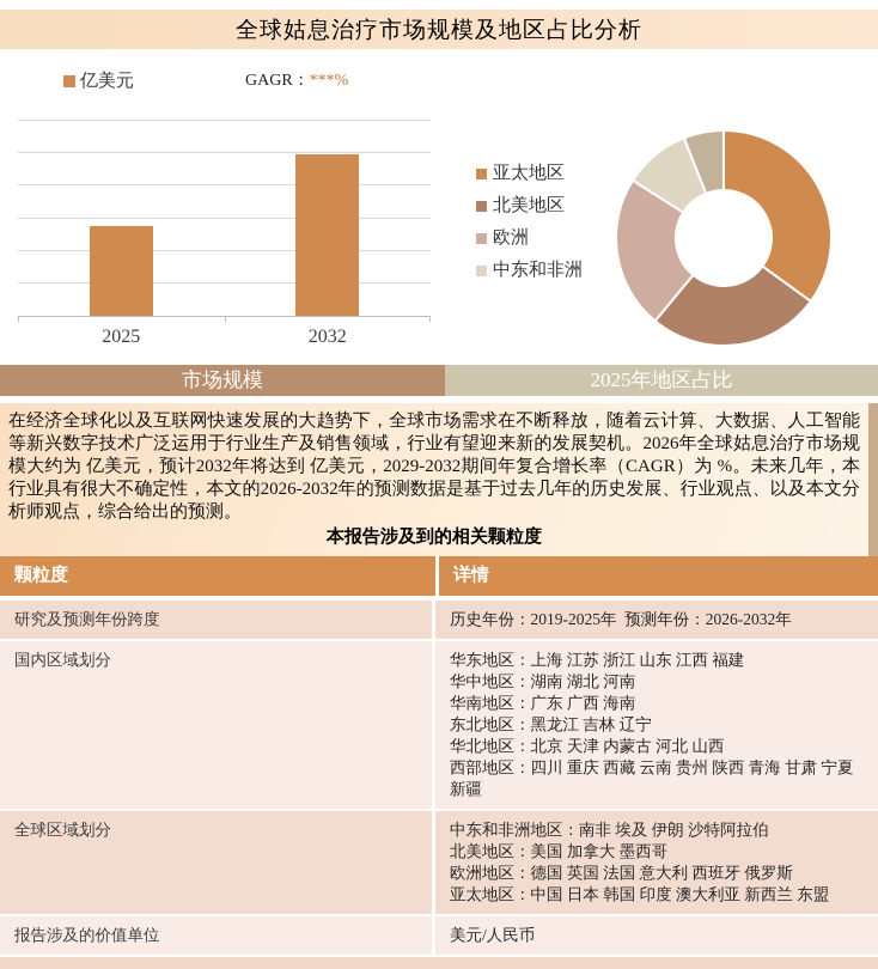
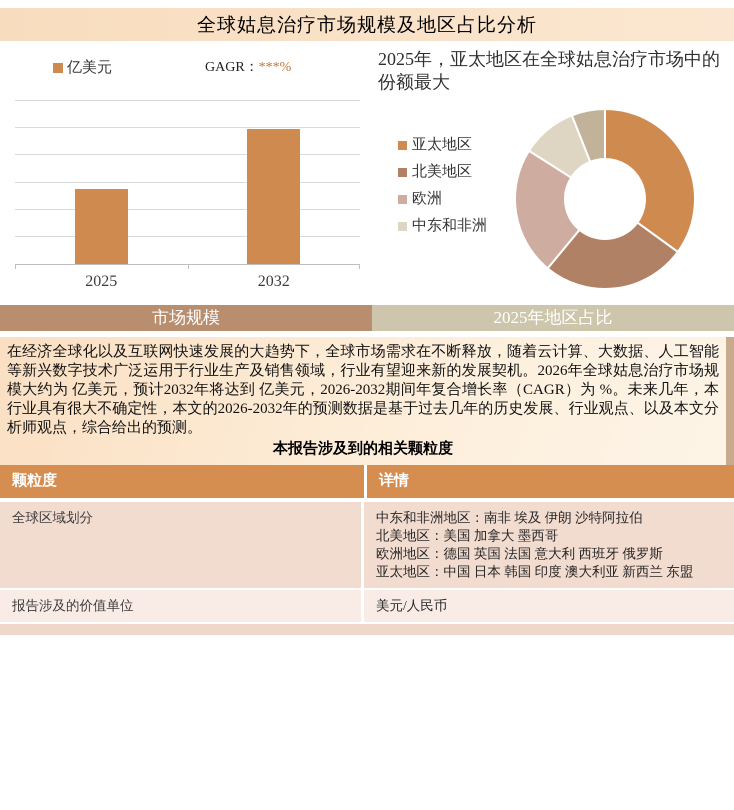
  全球姑息治疗市场规模及地区占比分析
  亿美元
  GAGR：***%
  2025
  2032
+ 2025年，亚太地区在全球姑息治疗市场中的份额最大
  亚太地区
  北美地区
  欧洲
  中东和非洲
  市场规模
  2025年地区占比
- 在经济全球化以及互联网快速发展的大趋势下，全球市场需求在不断释放，随着云计算、大数据、人工智能等新兴数字技术广泛运用于行业生产及销售领域，行业有望迎来新的发展契机。2026年全球姑息治疗市场规模大约为 亿美元，预计2032年将达到 亿美元，2029-2032期间年复合增长率（CAGR）为 %。未来几年，本行业具有很大不确定性，本文的2026-2032年的预测数据是基于过去几年的历史发展、行业观点、以及本文分析师观点，综合给出的预测。
+ 在经济全球化以及互联网快速发展的大趋势下，全球市场需求在不断释放，随着云计算、大数据、人工智能等新兴数字技术广泛运用于行业生产及销售领域，行业有望迎来新的发展契机。2026年全球姑息治疗市场规模大约为 亿美元，预计2032年将达到 亿美元，2026-2032期间年复合增长率（CAGR）为 %。未来几年，本行业具有很大不确定性，本文的2026-2032年的预测数据是基于过去几年的历史发展、行业观点、以及本文分析师观点，综合给出的预测。
  本报告涉及到的相关颗粒度
  颗粒度
  详情
- 研究及预测年份跨度
- 历史年份：2019-2025年 预测年份：2026-2032年
- 国内区域划分
- 华东地区：上海 江苏 浙江 山东 江西 福建
- 华中地区：湖南 湖北 河南
- 华南地区：广东 广西 海南
- 东北地区：黑龙江 吉林 辽宁
- 华北地区：北京 天津 内蒙古 河北 山西
- 西部地区：四川 重庆 西藏 云南 贵州 陕西 青海 甘肃 宁夏 新疆
  全球区域划分
  中东和非洲地区：南非 埃及 伊朗 沙特阿拉伯
  北美地区：美国 加拿大 墨西哥
  欧洲地区：德国 英国 法国 意大利 西班牙 俄罗斯
  亚太地区：中国 日本 韩国 印度 澳大利亚 新西兰 东盟
  报告涉及的价值单位
  美元/人民币
